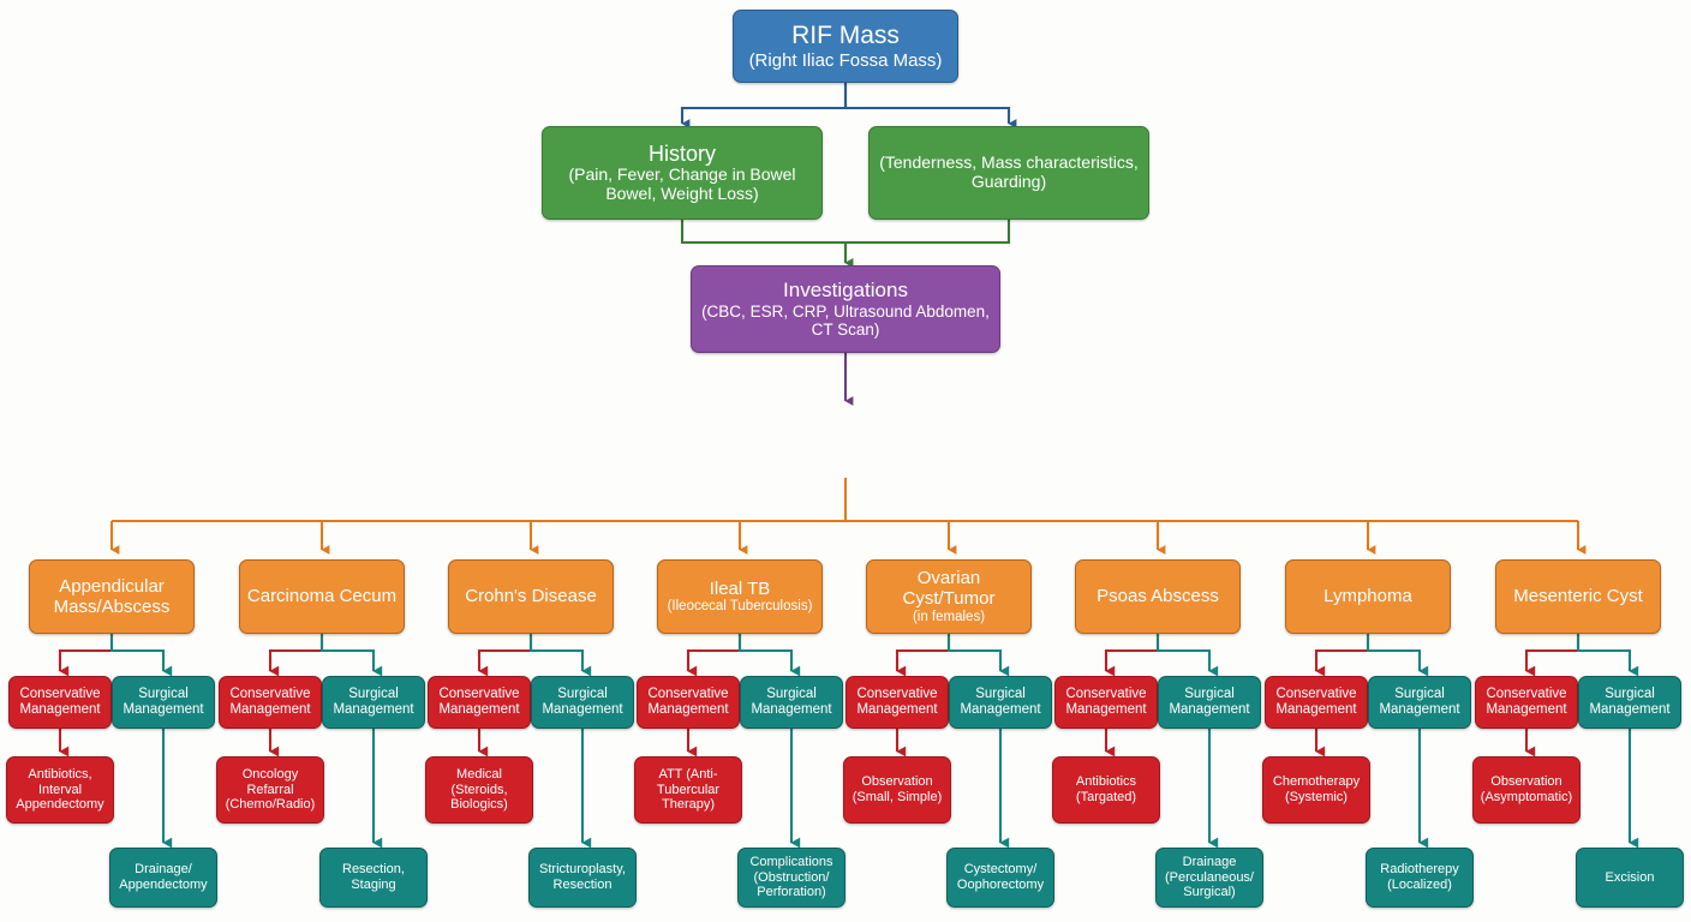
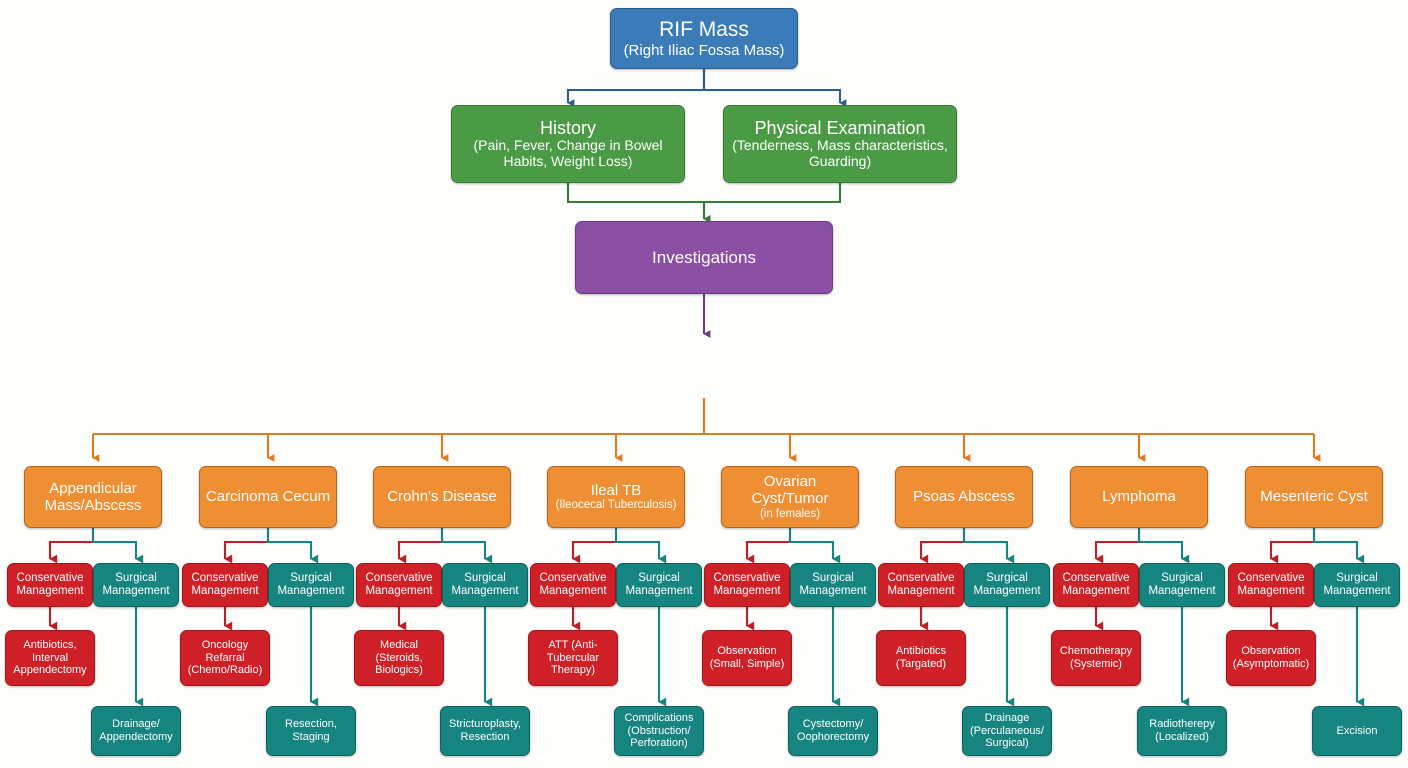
  RIF Mass
  (Right Iliac Fossa Mass)
  History
- (Pain, Fever, Change in Bowel Bowel, Weight Loss)
+ (Pain, Fever, Change in Bowel Habits, Weight Loss)
+ Physical Examination
  (Tenderness, Mass characteristics, Guarding)
  Investigations
- (CBC, ESR, CRP, Ultrasound Abdomen, CT Scan)
  Appendicular Mass/Abscess
  Conservative Management
  Surgical Management
  Antibiotics, Interval Appendectomy
  Drainage/ Appendectomy
  Carcinoma Cecum
  Conservative Management
  Surgical Management
  Oncology Refarral (Chemo/Radio)
  Resection, Staging
  Crohn's Disease
  Conservative Management
  Surgical Management
  Medical (Steroids, Biologics)
  Stricturoplasty, Resection
  Ileal TB
  (Ileocecal Tuberculosis)
  Conservative Management
  Surgical Management
  ATT (Anti-Tubercular Therapy)
  Complications (Obstruction/ Perforation)
  Ovarian Cyst/Tumor
  (in females)
  Conservative Management
  Surgical Management
  Observation (Small, Simple)
  Cystectomy/ Oophorectomy
  Psoas Abscess
  Conservative Management
  Surgical Management
  Antibiotics (Targated)
  Drainage (Perculaneous/ Surgical)
  Lymphoma
  Conservative Management
  Surgical Management
  Chemotherapy (Systemic)
  Radiotherepy (Localized)
  Mesenteric Cyst
  Conservative Management
  Surgical Management
  Observation (Asymptomatic)
  Excision
